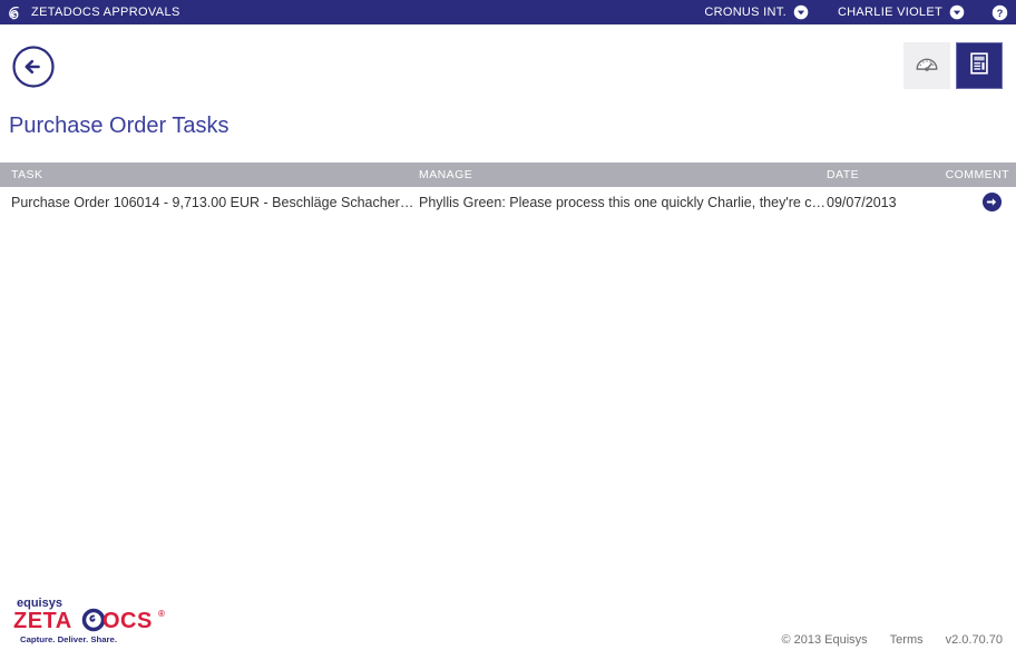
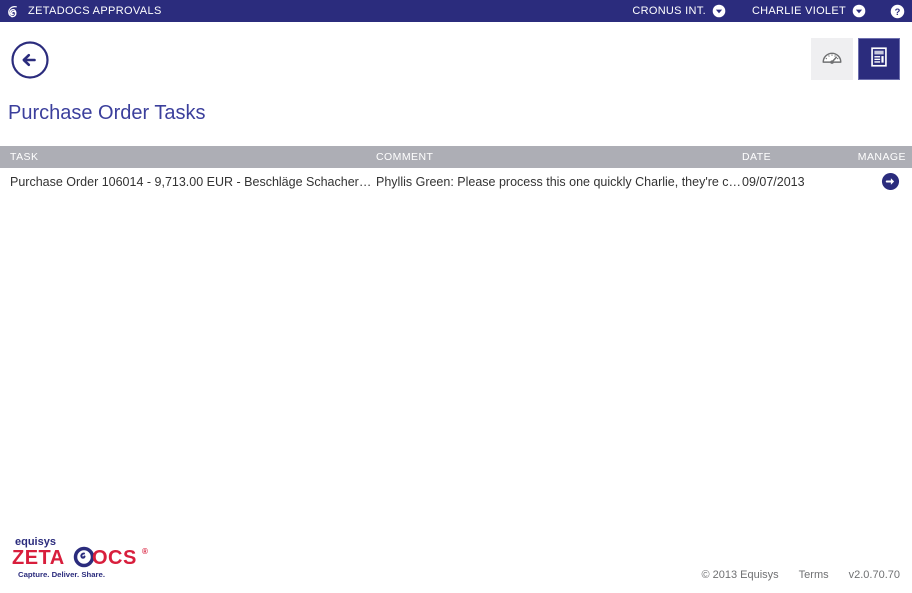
  ZETADOCS APPROVALS
  CRONUS INT.
  CHARLIE VIOLET
  ?
  Purchase Order Tasks
  TASK
- MANAGE
+ COMMENT
  DATE
- COMMENT
+ MANAGE
  Purchase Order 106014 - 9,713.00 EUR - Beschläge Schacherhu
  Phyllis Green: Please process this one quickly Charlie, they're cha
  09/07/2013
  equisys
  ZETA
  OCS
  ®
  Capture. Deliver. Share.
  © 2013 Equisys
  Terms
  v2.0.70.70
